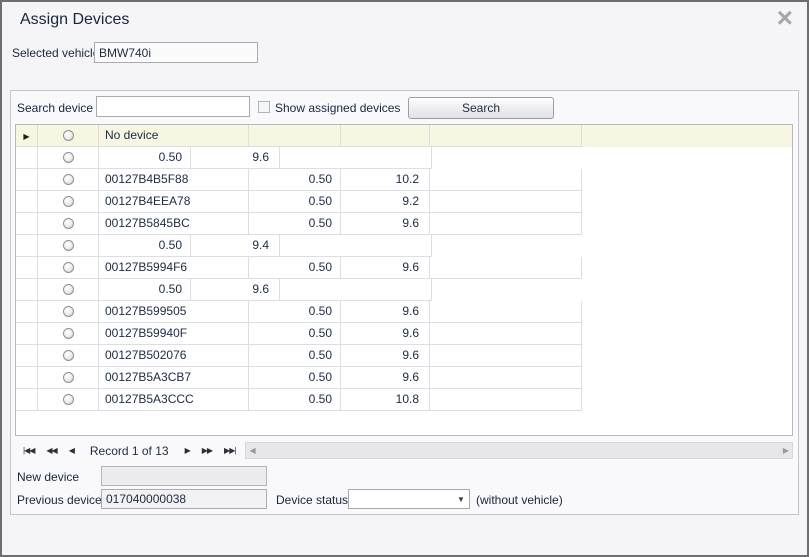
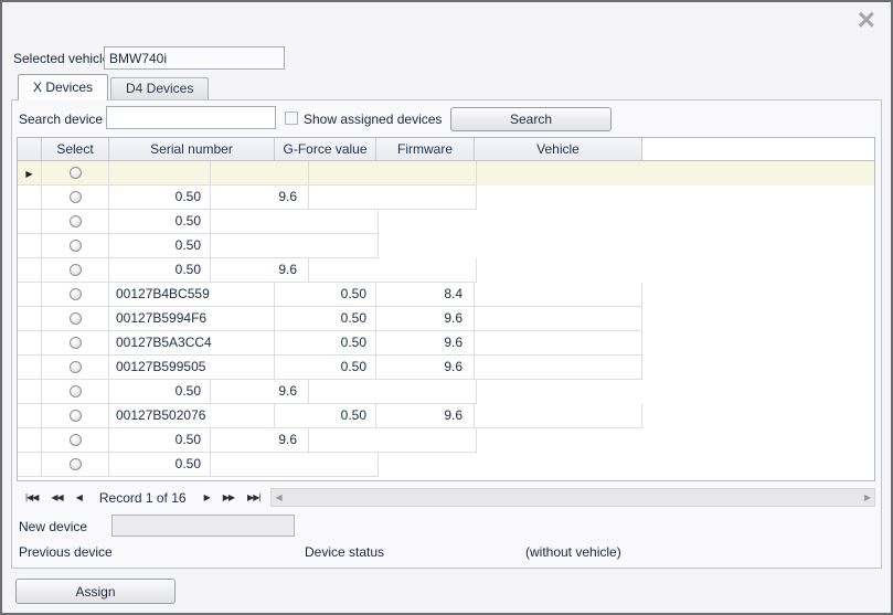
- Assign Devices
  ×
  Selected vehicl
  BMW740i
+ X Devices
+ D4 Devices
  Search device
  Show assigned devices
  Search
+ Select
+ Serial number
+ G-Force value
+ Firmware
+ Vehicle
  ▶
- No device
  0.50
  9.6
- 00127B4B5F88
  0.50
- 10.2
- 00127B4EEA78
  0.50
- 9.2
- 00127B5845BC
  0.50
  9.6
+ 00127B4BC559
  0.50
- 9.4
+ 8.4
  00127B5994F6
  0.50
  9.6
+ 00127B5A3CC4
  0.50
  9.6
  00127B599505
  0.50
  9.6
- 00127B59940F
  0.50
  9.6
  00127B502076
  0.50
  9.6
- 00127B5A3CB7
  0.50
  9.6
- 00127B5A3CCC
  0.50
- 10.8
  |◀◀
  ◀◀
  ◀
- Record 1 of 13
+ Record 1 of 16
  ▶
  ▶▶
  ▶▶|
  ◀
  ▶
  New device
  Previous device
- 017040000038
  Device status
- ▼
  (without vehicle)
+ Assign
